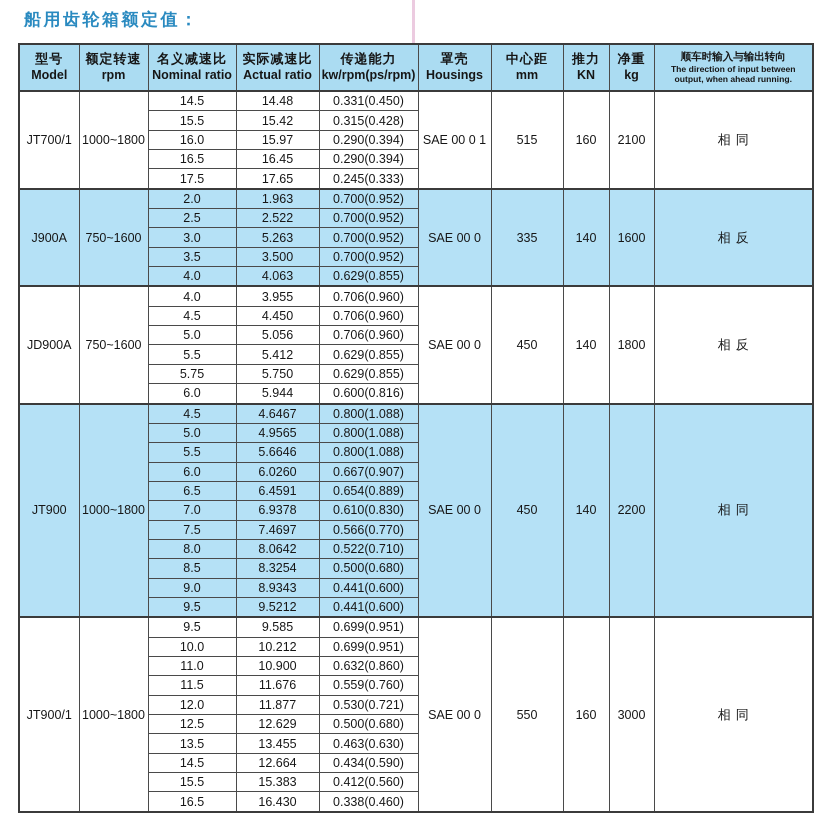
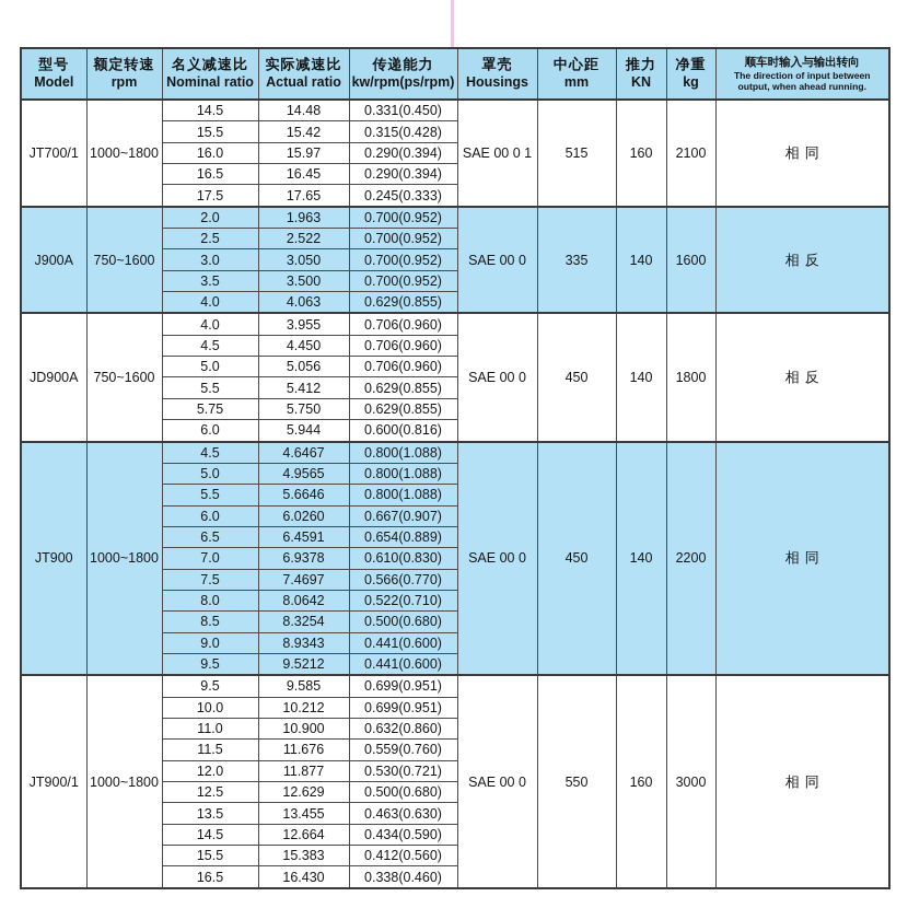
- 船用齿轮箱额定值：
  型号Model	额定转速rpm	名义减速比Nominal ratio	实际减速比Actual ratio	传递能力kw/rpm(ps/rpm)	罩壳Housings	中心距mm	推力KN	净重kg	顺车时输入与输出转向The direction of input between output, when ahead running.
  JT700/1	1000~1800	14.5	14.48	0.331(0.450)	SAE 00 0 1	515	160	2100	相同
  15.5	15.42	0.315(0.428)
  16.0	15.97	0.290(0.394)
  16.5	16.45	0.290(0.394)
  17.5	17.65	0.245(0.333)
  J900A	750~1600	2.0	1.963	0.700(0.952)	SAE 00 0	335	140	1600	相反
  2.5	2.522	0.700(0.952)
- 3.0	5.263	0.700(0.952)
+ 3.0	3.050	0.700(0.952)
  3.5	3.500	0.700(0.952)
  4.0	4.063	0.629(0.855)
  JD900A	750~1600	4.0	3.955	0.706(0.960)	SAE 00 0	450	140	1800	相反
  4.5	4.450	0.706(0.960)
  5.0	5.056	0.706(0.960)
  5.5	5.412	0.629(0.855)
  5.75	5.750	0.629(0.855)
  6.0	5.944	0.600(0.816)
  JT900	1000~1800	4.5	4.6467	0.800(1.088)	SAE 00 0	450	140	2200	相同
  5.0	4.9565	0.800(1.088)
  5.5	5.6646	0.800(1.088)
  6.0	6.0260	0.667(0.907)
  6.5	6.4591	0.654(0.889)
  7.0	6.9378	0.610(0.830)
  7.5	7.4697	0.566(0.770)
  8.0	8.0642	0.522(0.710)
  8.5	8.3254	0.500(0.680)
  9.0	8.9343	0.441(0.600)
  9.5	9.5212	0.441(0.600)
  JT900/1	1000~1800	9.5	9.585	0.699(0.951)	SAE 00 0	550	160	3000	相同
  10.0	10.212	0.699(0.951)
  11.0	10.900	0.632(0.860)
  11.5	11.676	0.559(0.760)
  12.0	11.877	0.530(0.721)
  12.5	12.629	0.500(0.680)
  13.5	13.455	0.463(0.630)
  14.5	12.664	0.434(0.590)
  15.5	15.383	0.412(0.560)
  16.5	16.430	0.338(0.460)
